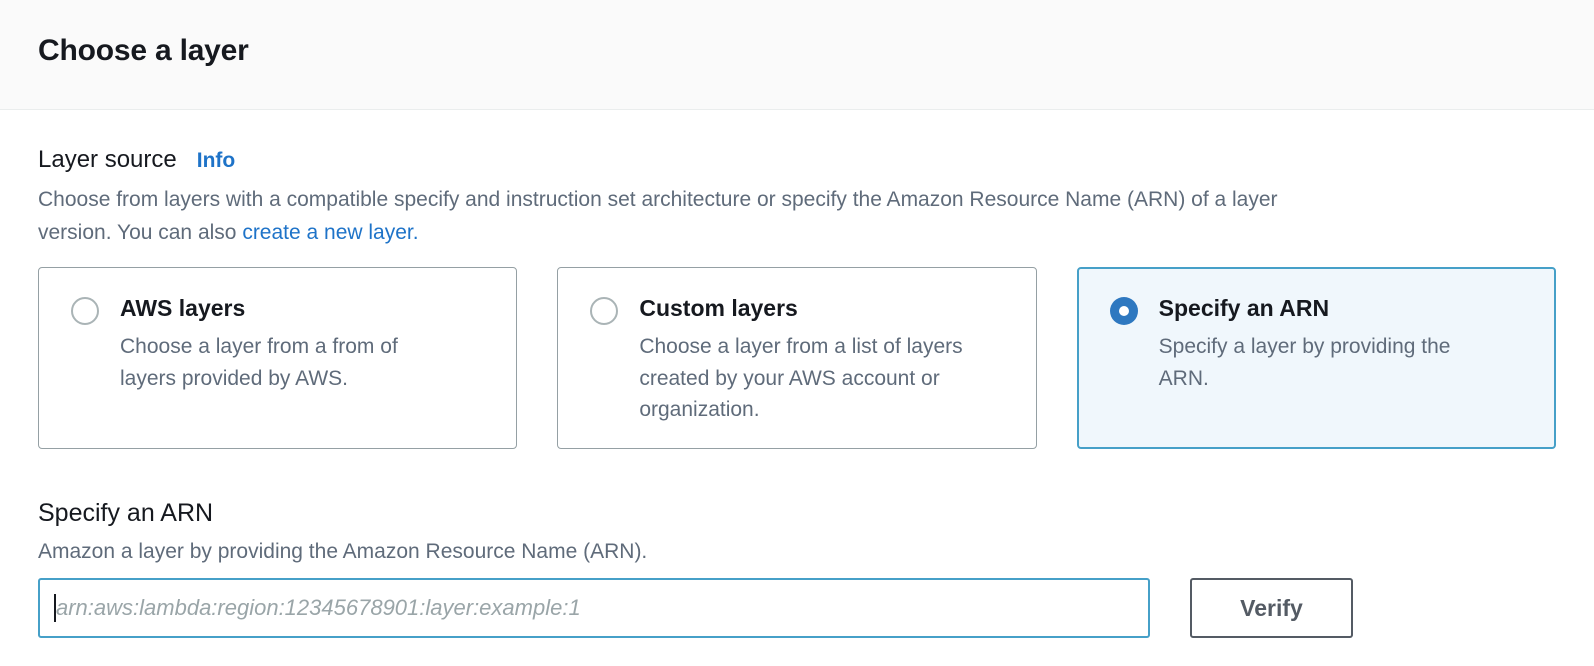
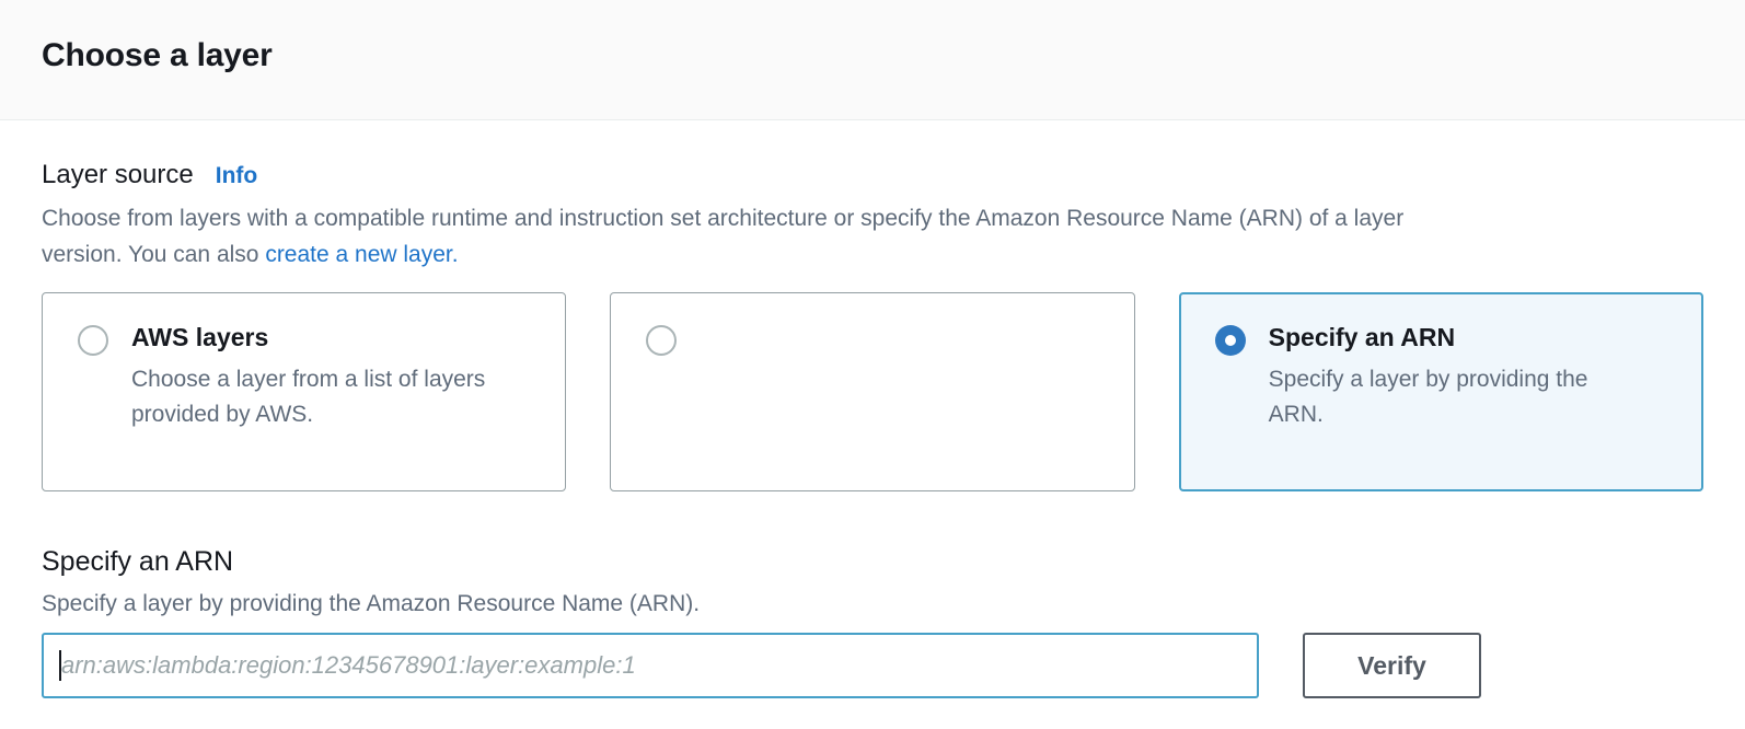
  Choose a layer
  Layer source
  Info
- Choose from layers with a compatible specify and instruction set architecture or specify the Amazon Resource Name (ARN) of a layer
+ Choose from layers with a compatible runtime and instruction set architecture or specify the Amazon Resource Name (ARN) of a layer
  version. You can also create a new layer.
  AWS layers
- Choose a layer from a from of layers provided by AWS.
+ Choose a layer from a list of layers provided by AWS.
- Custom layers
- Choose a layer from a list of layers created by your AWS account or organization.
  Specify an ARN
  Specify a layer by providing the ARN.
  Specify an ARN
- Amazon a layer by providing the Amazon Resource Name (ARN).
+ Specify a layer by providing the Amazon Resource Name (ARN).
  arn:aws:lambda:region:12345678901:layer:example:1
  Verify
